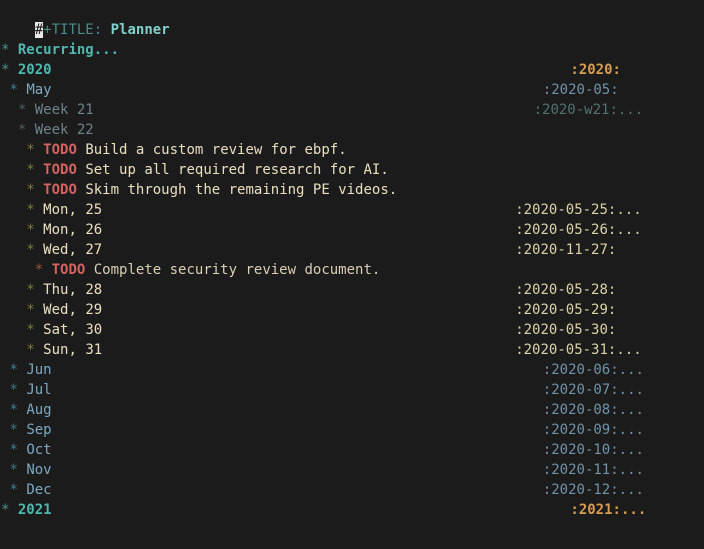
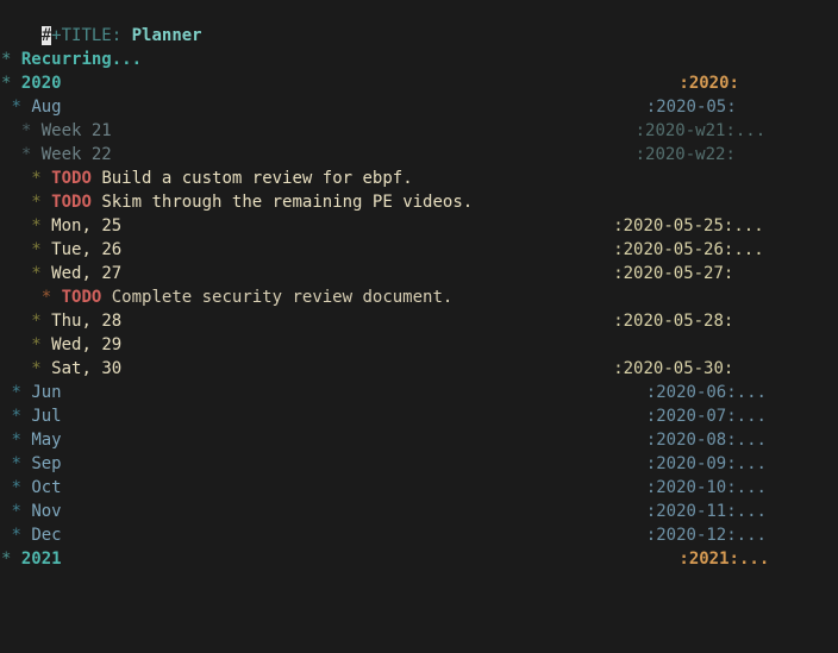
  #+TITLE: Planner
  * Recurring...
  * 2020
  :2020:
- * May
+ * Aug
  :2020-05:
  * Week 21
  :2020-w21:...
  * Week 22
+ :2020-w22:
  * TODO Build a custom review for ebpf.
- * TODO Set up all required research for AI.
  * TODO Skim through the remaining PE videos.
  * Mon, 25
  :2020-05-25:...
- * Mon, 26
+ * Tue, 26
  :2020-05-26:...
  * Wed, 27
- :2020-11-27:
+ :2020-05-27:
  * TODO Complete security review document.
  * Thu, 28
  :2020-05-28:
  * Wed, 29
- :2020-05-29:
  * Sat, 30
  :2020-05-30:
- * Sun, 31
- :2020-05-31:...
  * Jun
  :2020-06:...
  * Jul
  :2020-07:...
- * Aug
+ * May
  :2020-08:...
  * Sep
  :2020-09:...
  * Oct
  :2020-10:...
  * Nov
  :2020-11:...
  * Dec
  :2020-12:...
  * 2021
  :2021:...
